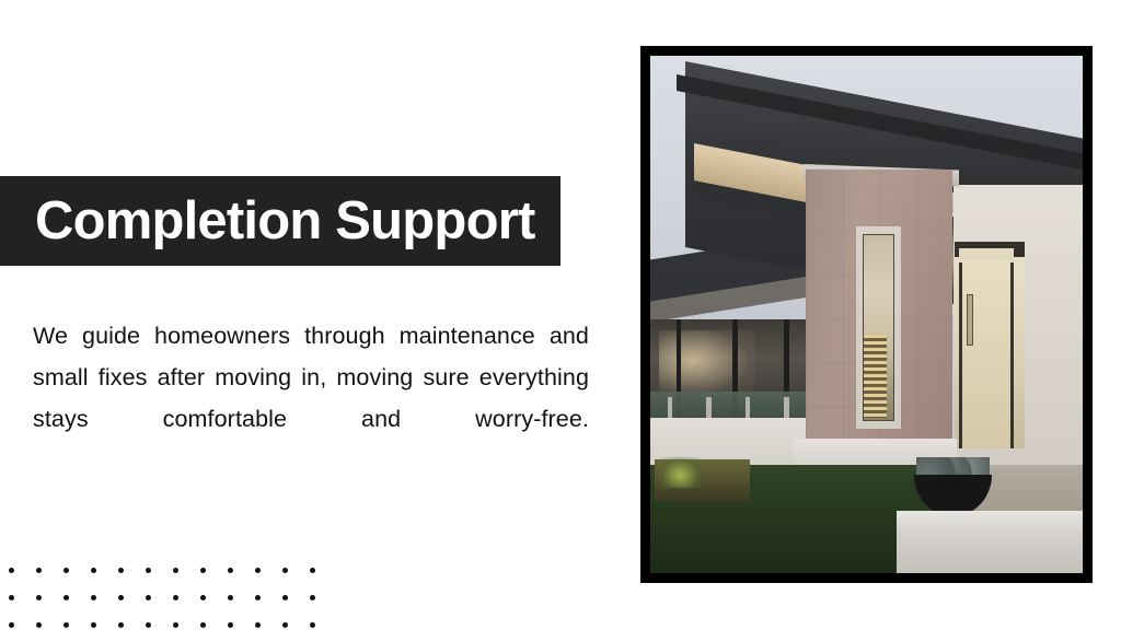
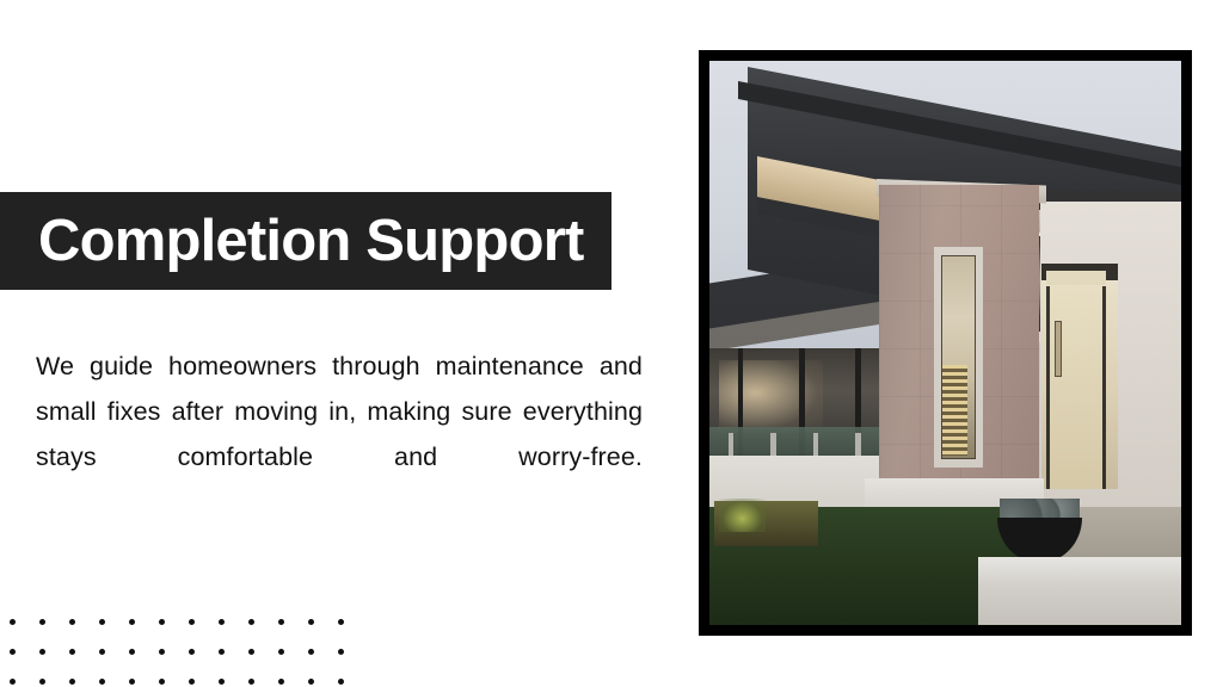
  Completion Support
- We guide homeowners through maintenance and small fixes after moving in, moving sure everything stays comfortable and worry-free.
+ We guide homeowners through maintenance and small fixes after moving in, making sure everything stays comfortable and worry-free.
